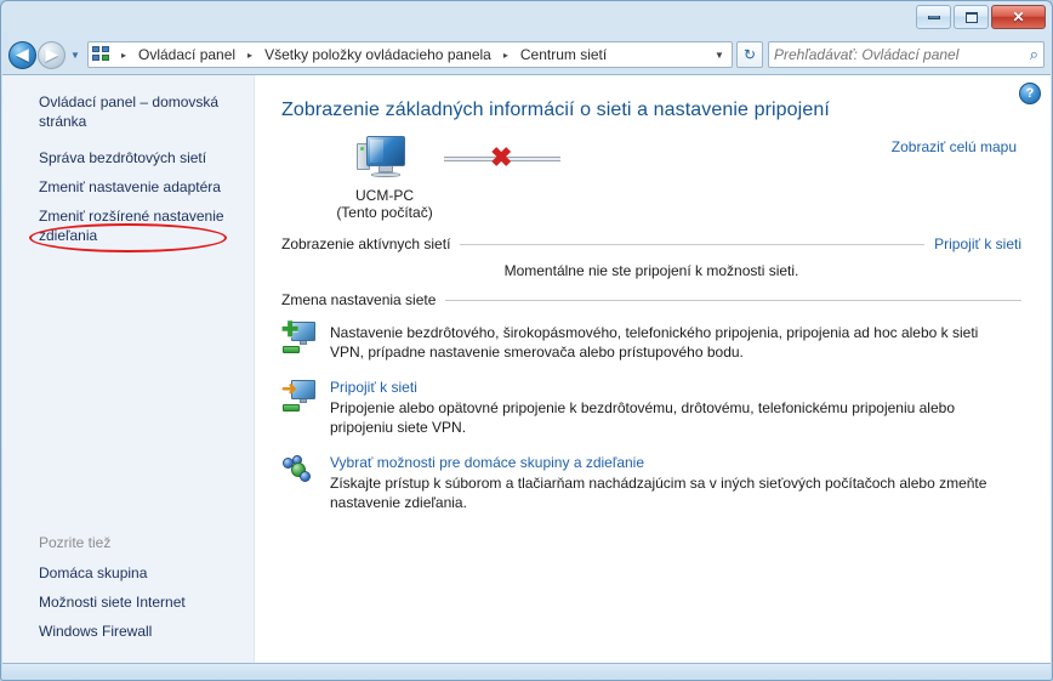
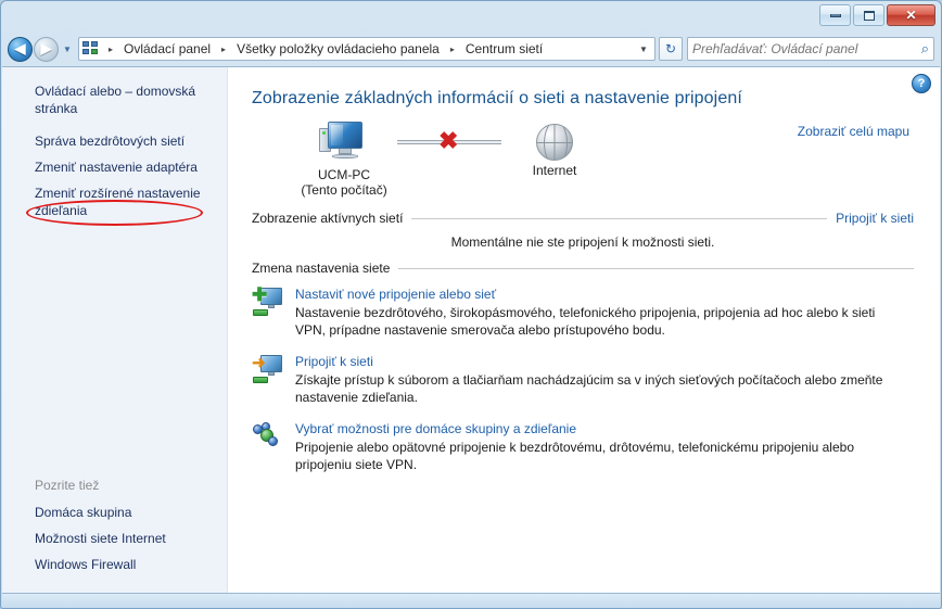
  ✕
  ◀
  ▶
  ▼
  ▸
  Ovládací panel
  ▸
  Všetky položky ovládacieho panela
  ▸
  Centrum sietí
  ▼
  ↻
  Prehľadávať: Ovládací panel
  ⌕
- Ovládací panel – domovská stránka
+ Ovládací alebo – domovská stránka
  Správa bezdrôtových sietí
  Zmeniť nastavenie adaptéra
  Zmeniť rozšírené nastavenie zdieľania
  Pozrite tiež
  Domáca skupina
  Možnosti siete Internet
  Windows Firewall
  ?
  Zobrazenie základných informácií o sieti a nastavenie pripojení
  Zobraziť celú mapu
  UCM-PC
  (Tento počítač)
  ✖
+ Internet
  Zobrazenie aktívnych sietí
  Pripojiť k sieti
  Momentálne nie ste pripojení k možnosti sieti.
  Zmena nastavenia siete
  ✚
+ Nastaviť nové pripojenie alebo sieť
  Nastavenie bezdrôtového, širokopásmového, telefonického pripojenia, pripojenia ad hoc alebo k sieti VPN, prípadne nastavenie smerovača alebo prístupového bodu.
  ➜
  Pripojiť k sieti
- Pripojenie alebo opätovné pripojenie k bezdrôtovému, drôtovému, telefonickému pripojeniu alebo pripojeniu siete VPN.
+ Získajte prístup k súborom a tlačiarňam nachádzajúcim sa v iných sieťových počítačoch alebo zmeňte nastavenie zdieľania.
  Vybrať možnosti pre domáce skupiny a zdieľanie
- Získajte prístup k súborom a tlačiarňam nachádzajúcim sa v iných sieťových počítačoch alebo zmeňte nastavenie zdieľania.
+ Pripojenie alebo opätovné pripojenie k bezdrôtovému, drôtovému, telefonickému pripojeniu alebo pripojeniu siete VPN.
